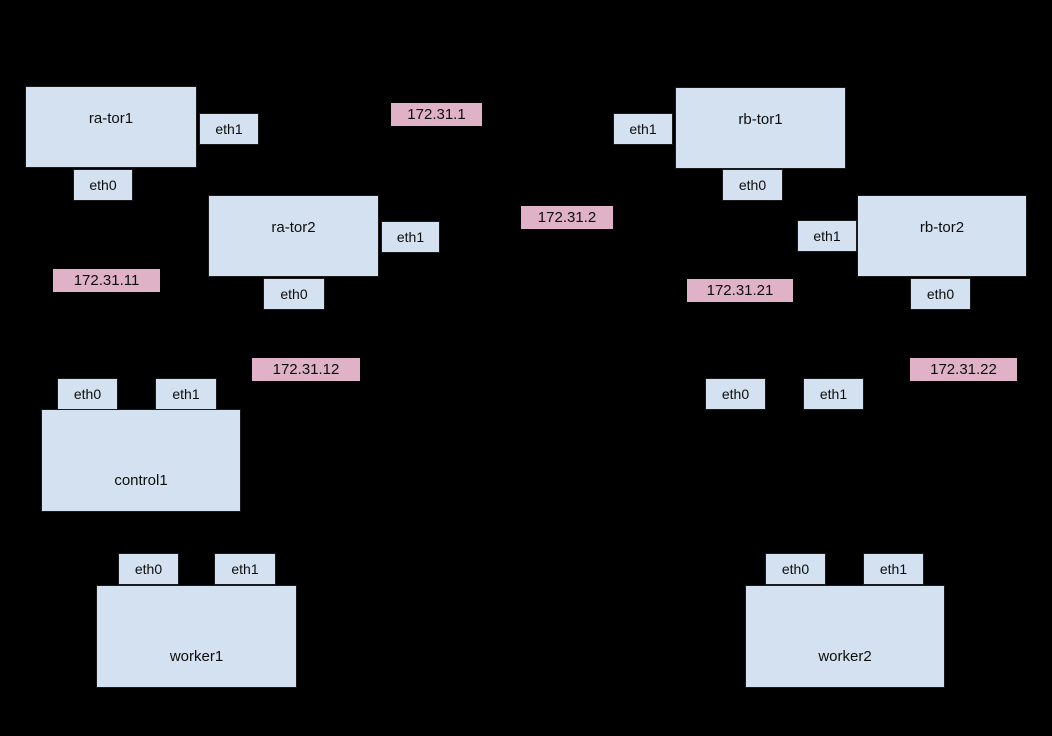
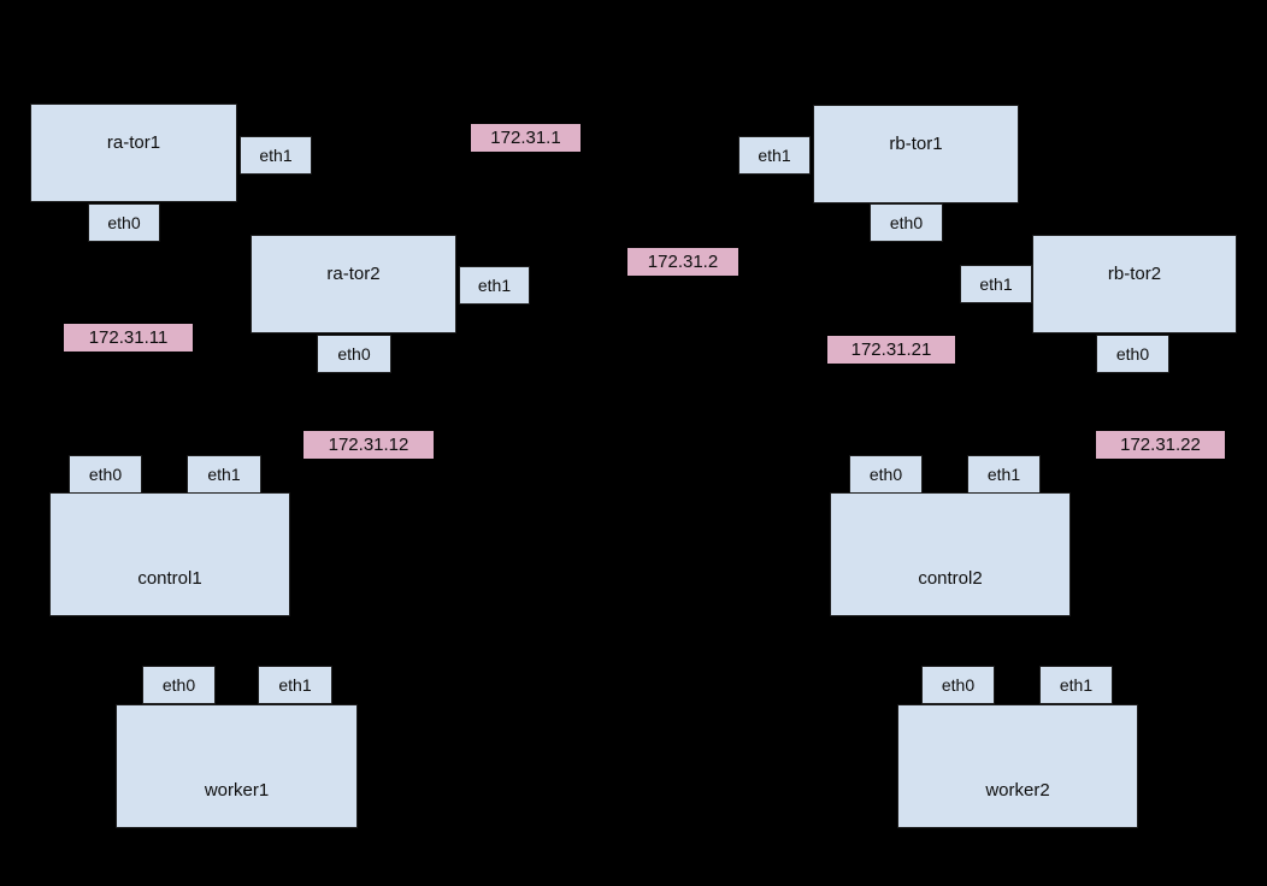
  172.31.1
  172.31.2
  172.31.11
  172.31.12
  172.31.21
  172.31.22
  ra-tor1
  ra-tor2
  rb-tor1
  rb-tor2
  control1
+ control2
  worker1
  worker2
  eth1
  eth0
  eth1
  eth0
  eth1
  eth0
  eth1
  eth0
  eth0
  eth1
  eth0
  eth1
  eth0
  eth1
  eth0
  eth1
